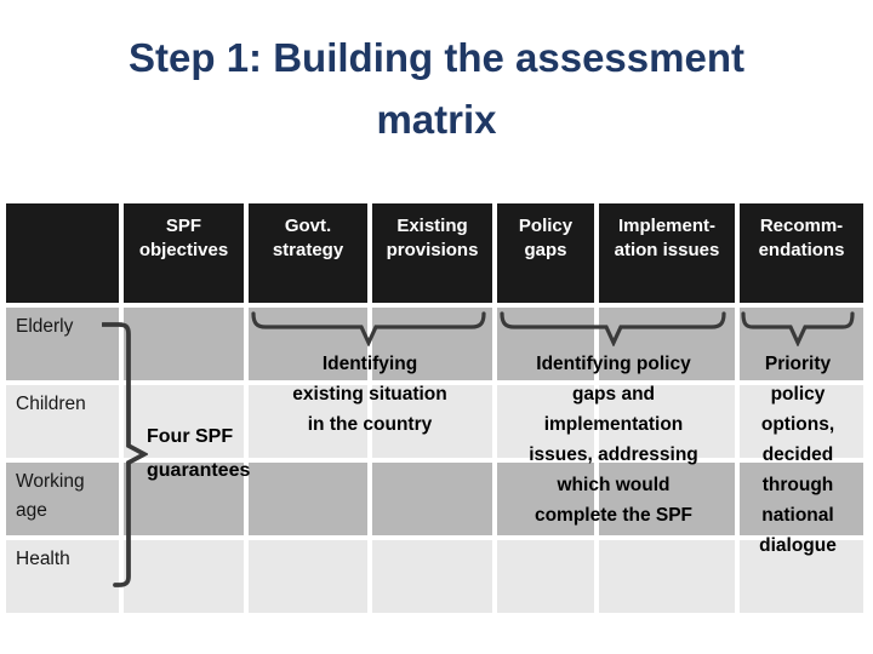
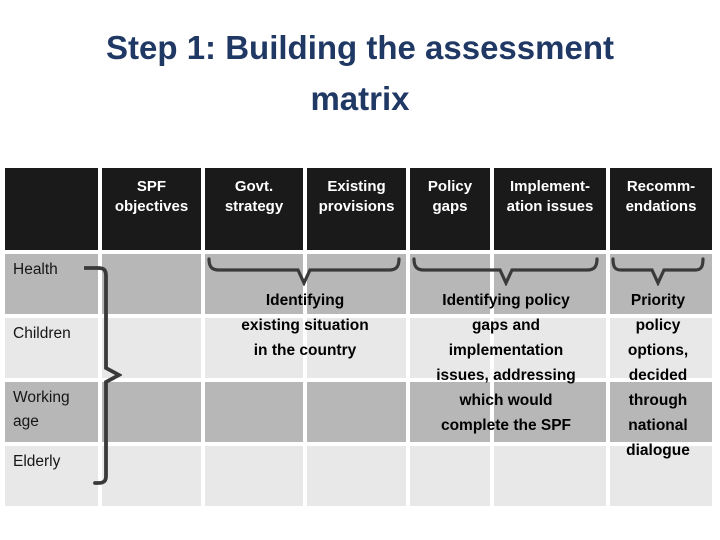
  Step 1: Building the assessment
  matrix
  SPF
  objectives
  Govt.
  strategy
  Existing
  provisions
  Policy
  gaps
  Implement-
  ation issues
  Recomm-
  endations
- Elderly
+ Health
  Children
  Working
  age
- Health
+ Elderly
- Four SPF
- guarantees
  Identifying
  existing situation
  in the country
  Identifying policy
  gaps and
  implementation
  issues, addressing
  which would
  complete the SPF
  Priority
  policy
  options,
  decided
  through
  national
  dialogue
